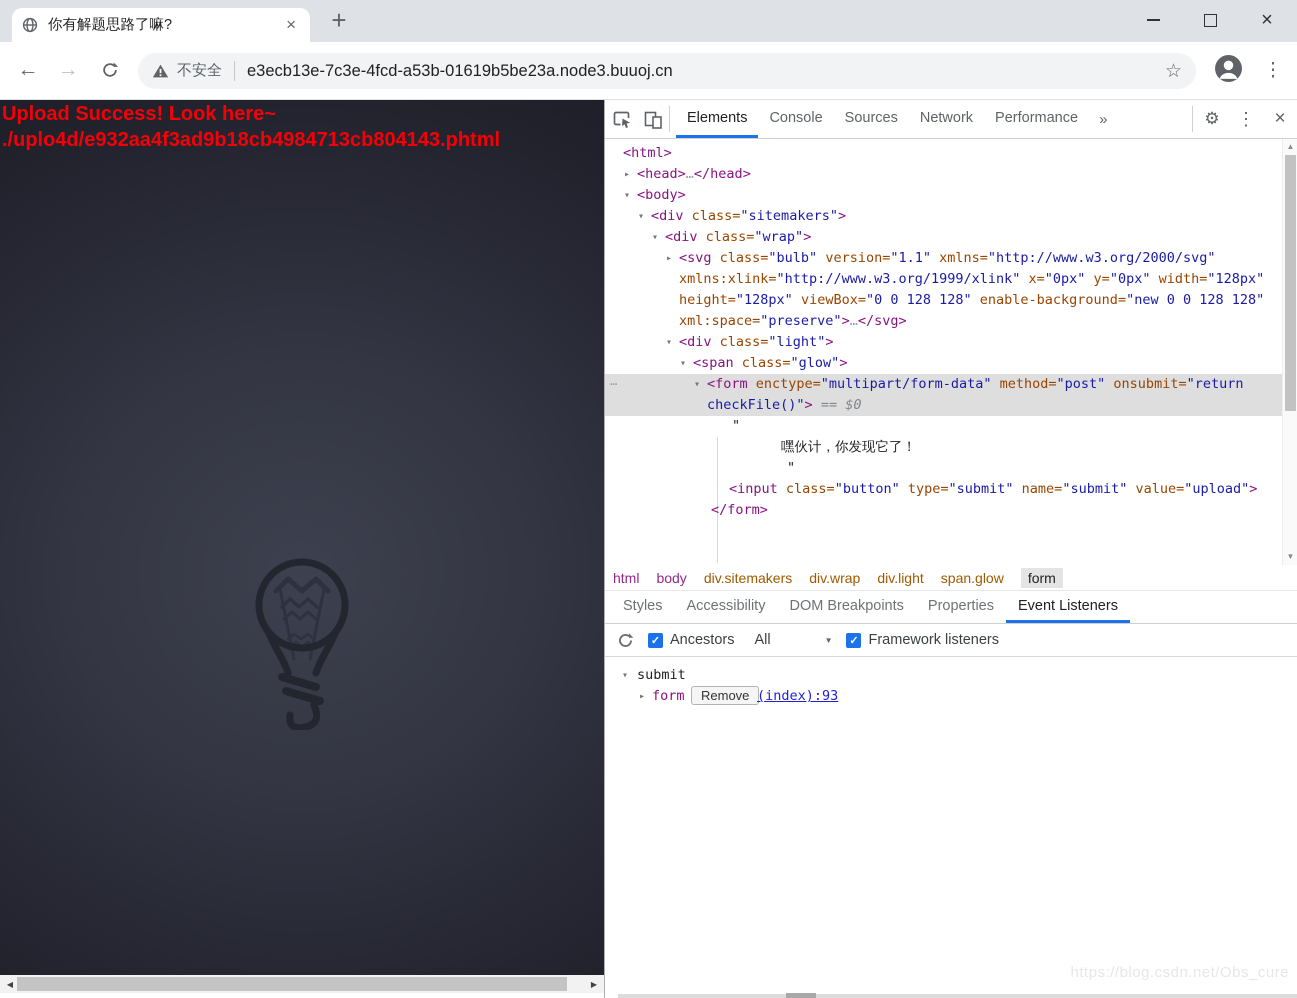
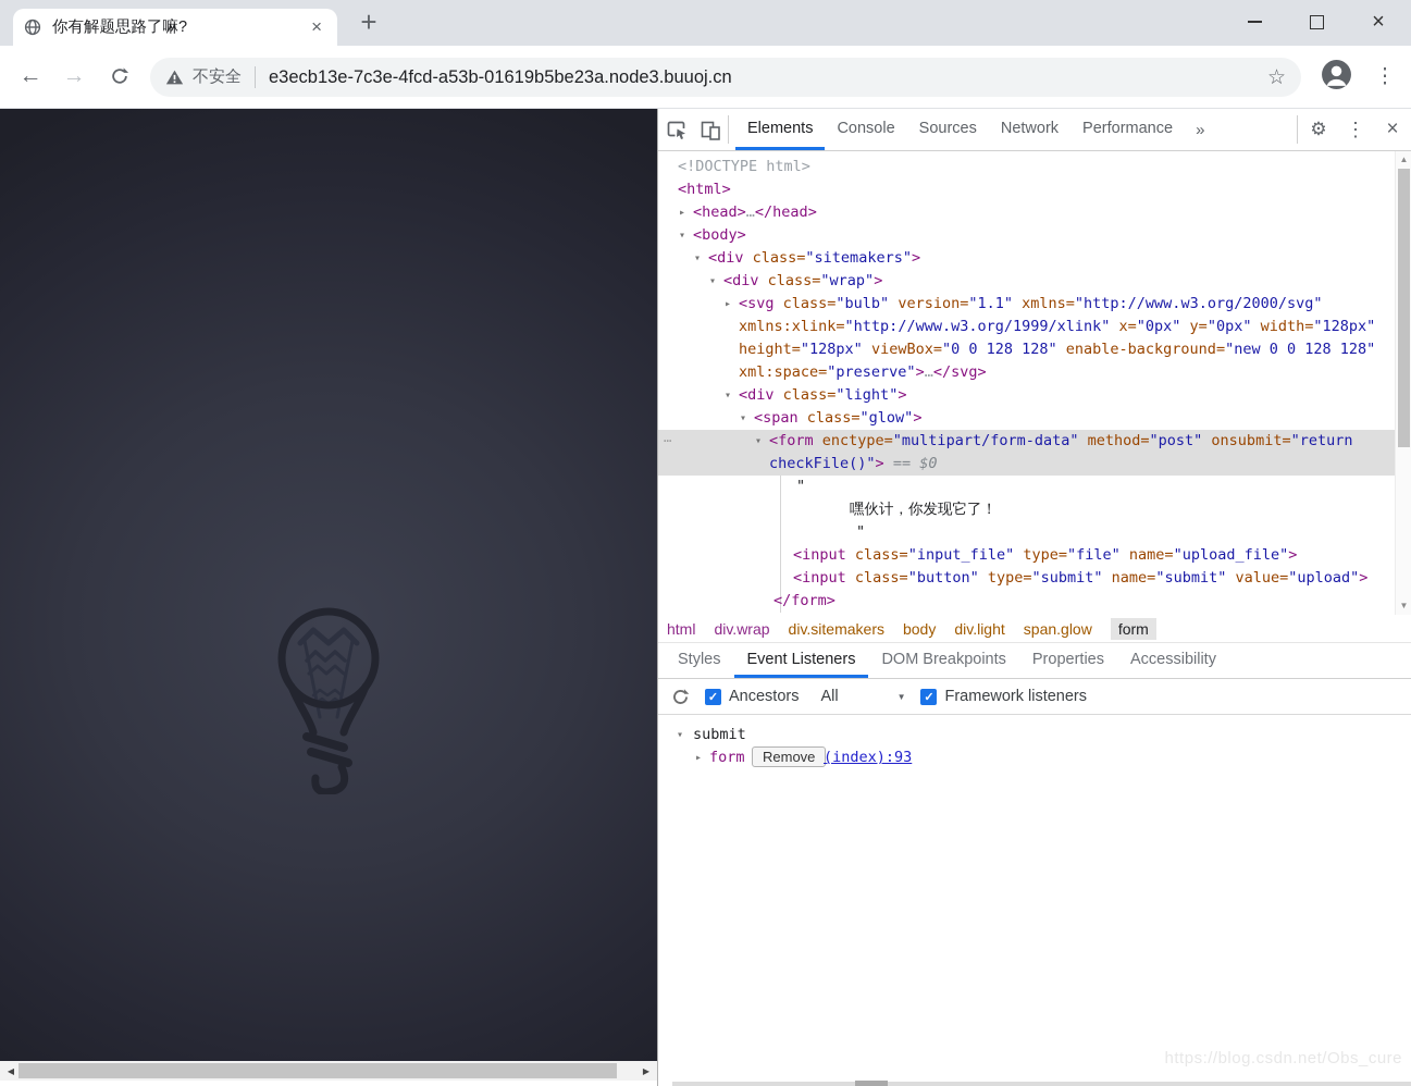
  你有解题思路了嘛?
  ×
  +
  ×
  ←
  →
  不安全
  e3ecb13e-7c3e-4fcd-a53b-01619b5be23a.node3.buuoj.cn
  ☆
  ⋮
- Upload Success! Look here~
- ./uplo4d/e932aa4f3ad9b18cb4984713cb804143.phtml
  ◀
  ▶
  Elements
  Console
  Sources
  Network
  Performance
  »
  ⚙
  ⋮
  ×
+ <!DOCTYPE html>
  <html>
  ▸
  <head>…</head>
  ▾
  <body>
  ▾
  <div class="sitemakers">
  ▾
  <div class="wrap">
  ▸
  <svg class="bulb" version="1.1" xmlns="http://www.w3.org/2000/svg" xmlns:xlink="http://www.w3.org/1999/xlink" x="0px" y="0px" width="128px" height="128px" viewBox="0 0 128 128" enable-background="new 0 0 128 128" xml:space="preserve">…</svg>
  ▾
  <div class="light">
  ▾
  <span class="glow">
  ⋯
  ▾
  <form enctype="multipart/form-data" method="post" onsubmit="return checkFile()"> == $0
  "
  嘿伙计，你发现它了！
  "
+ <input class="input_file" type="file" name="upload_file">
  <input class="button" type="submit" name="submit" value="upload">
  </form>
  ▲
  ▼
  html
- body
+ div.wrap
  div.sitemakers
- div.wrap
+ body
  div.light
  span.glow
  form
  Styles
- Accessibility
+ Event Listeners
  DOM Breakpoints
  Properties
- Event Listeners
+ Accessibility
  ✓
  Ancestors
  All
  ▼
  ✓
  Framework listeners
  ▾
  submit
  ▸
  form
  Remove
  (index):93
  https://blog.csdn.net/Obs_cure
